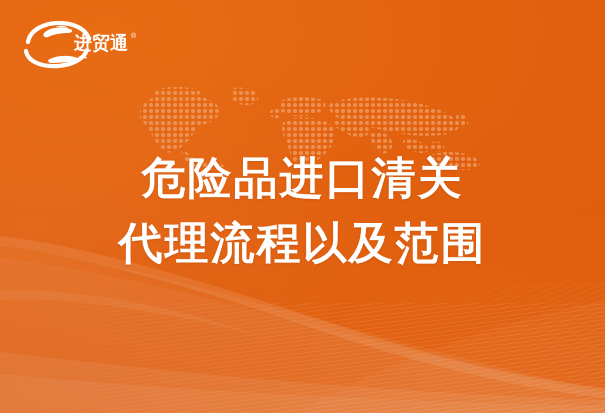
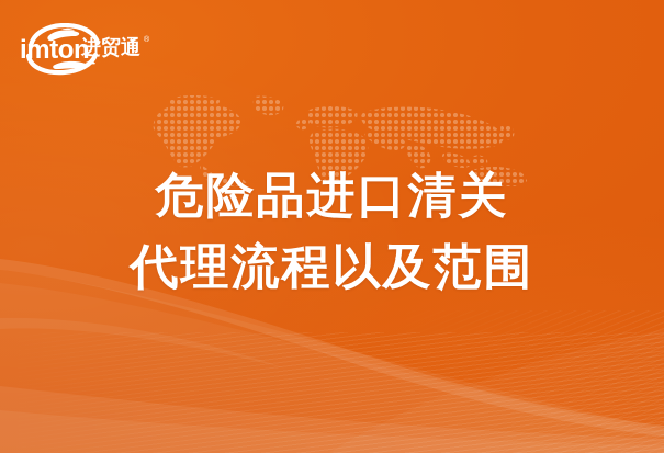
+ imton
  进贸通
  危险品进口清关
  代理流程以及范围
